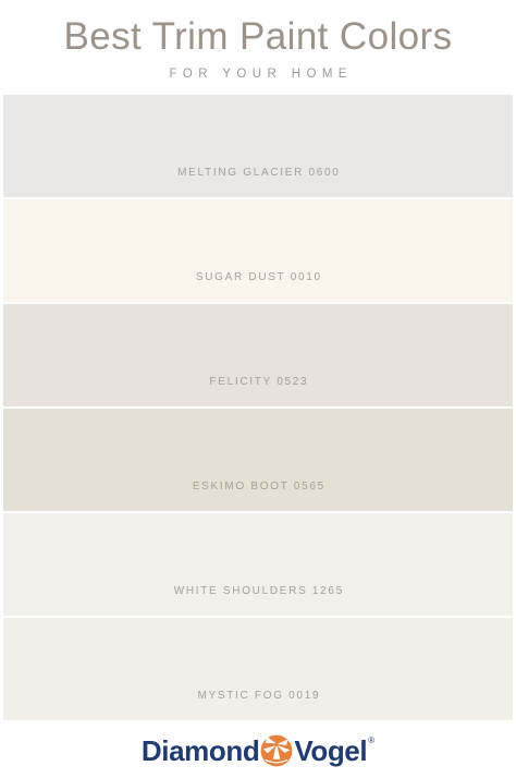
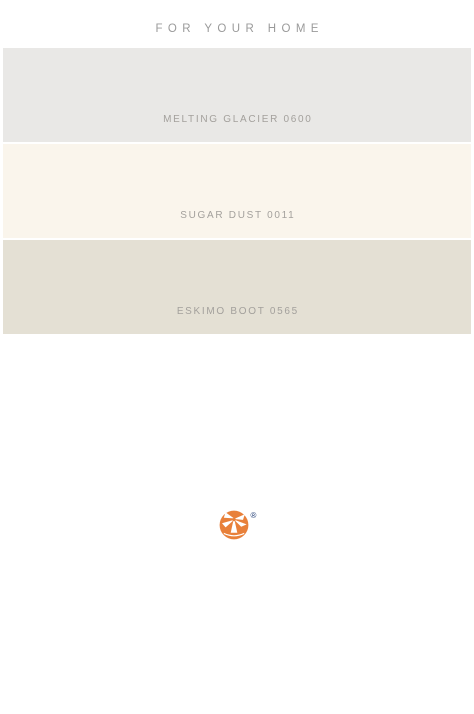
- Best Trim Paint Colors
  FOR YOUR HOME
  MELTING GLACIER 0600
- SUGAR DUST 0010
+ SUGAR DUST 0011
- FELICITY 0523
  ESKIMO BOOT 0565
- WHITE SHOULDERS 1265
- MYSTIC FOG 0019
- Diamond
- Vogel
  ®
